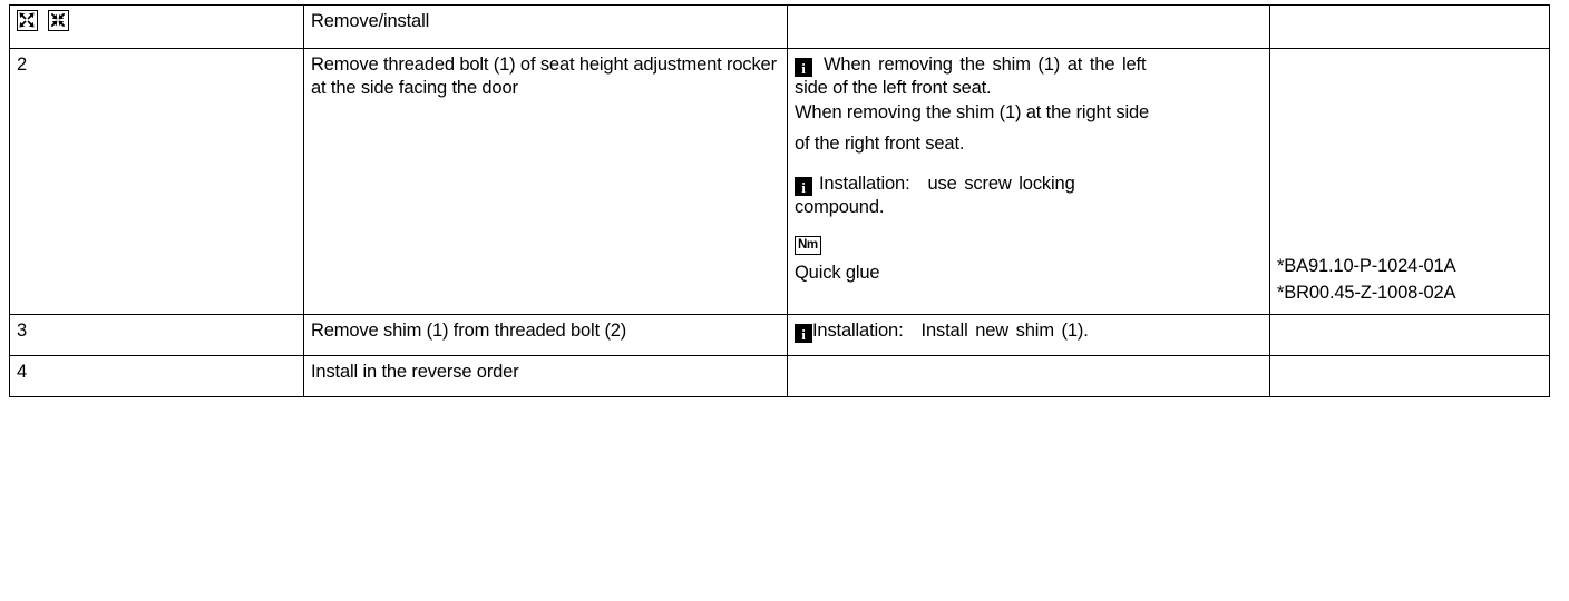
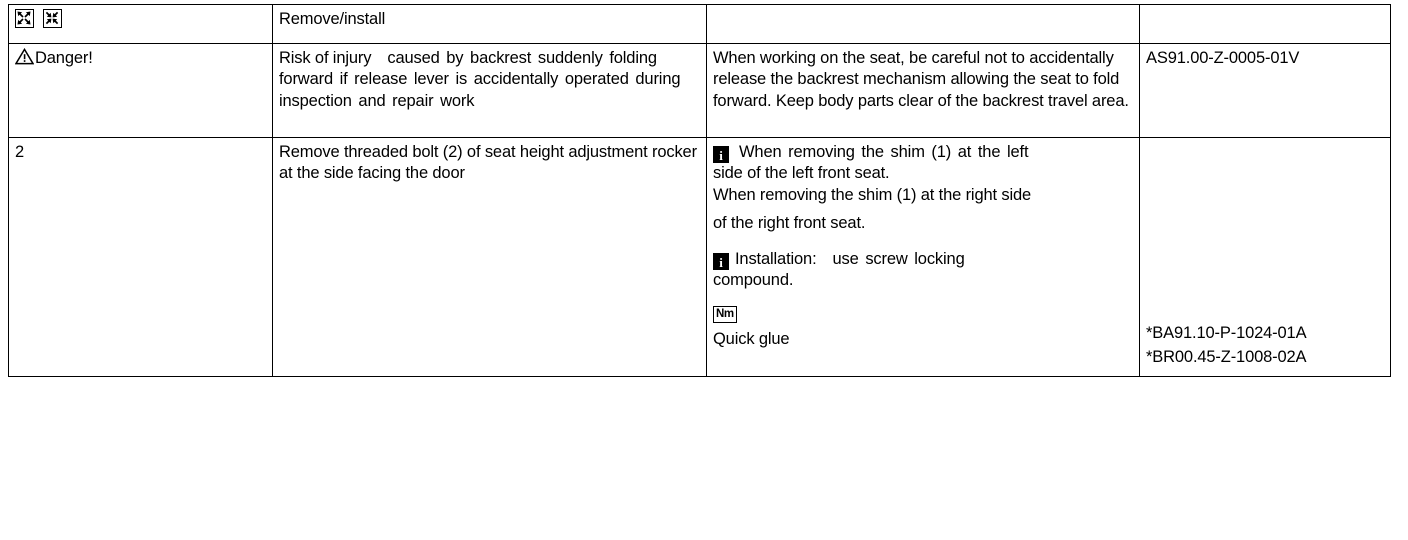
  	Remove/install
+ Danger!	Risk of injury caused by backrest suddenly folding forward if release lever is accidentally operated during inspection and repair work	When working on the seat, be careful not to accidentally release the backrest mechanism allowing the seat to fold forward. Keep body parts clear of the backrest travel area.	AS91.00-Z-0005-01V
- 2	Remove threaded bolt (1) of seat height adjustment rocker at the side facing the door	i When removing the shim (1) at the left side of the left front seat. When removing the shim (1) at the right side of the right front seat. i Installation: use screw locking compound. Nm Quick glue	*BA91.10-P-1024-01A *BR00.45-Z-1008-02A
+ 2	Remove threaded bolt (2) of seat height adjustment rocker at the side facing the door	i When removing the shim (1) at the left side of the left front seat. When removing the shim (1) at the right side of the right front seat. i Installation: use screw locking compound. Nm Quick glue	*BA91.10-P-1024-01A *BR00.45-Z-1008-02A
- 3	Remove shim (1) from threaded bolt (2)	i Installation: Install new shim (1).
- 4	Install in the reverse order
